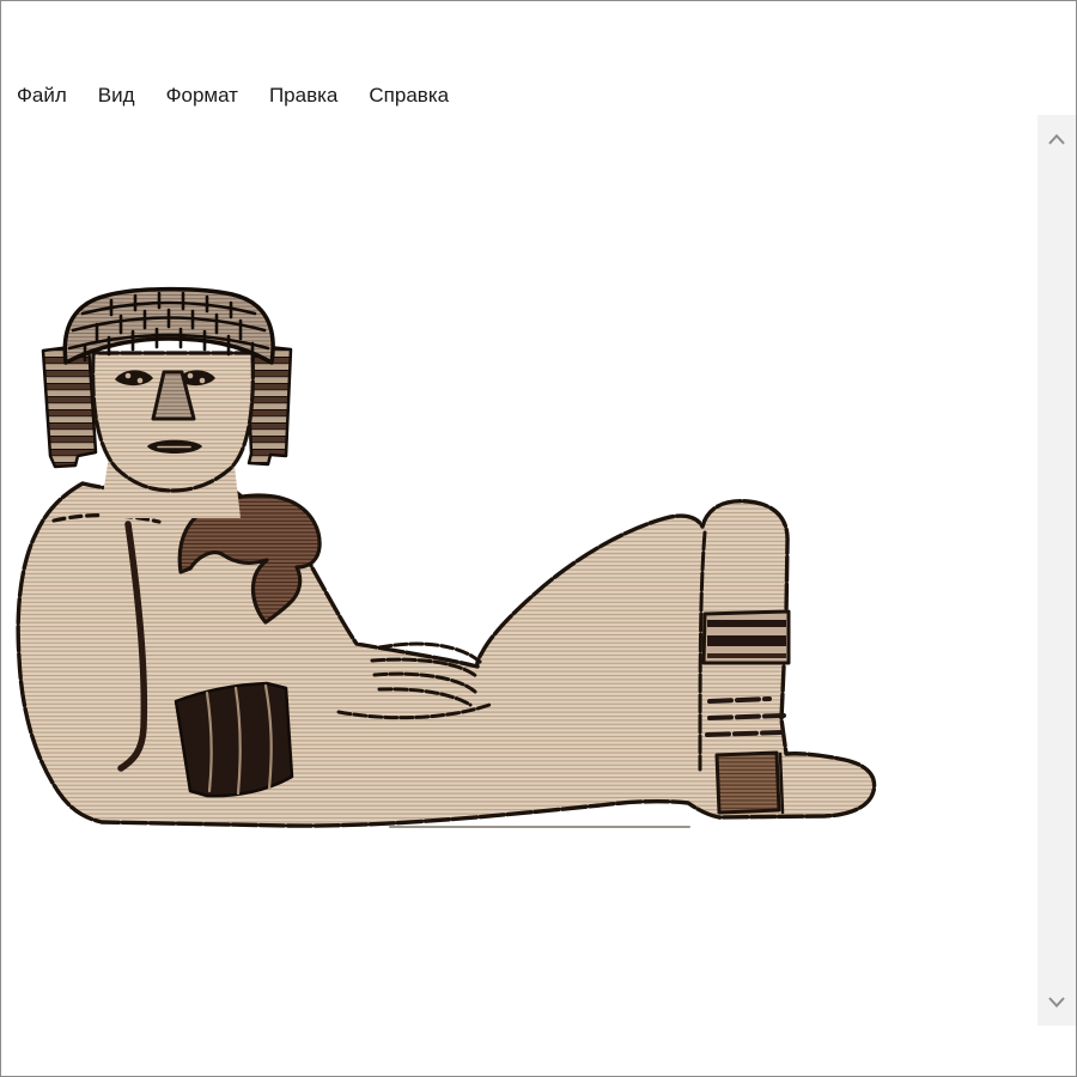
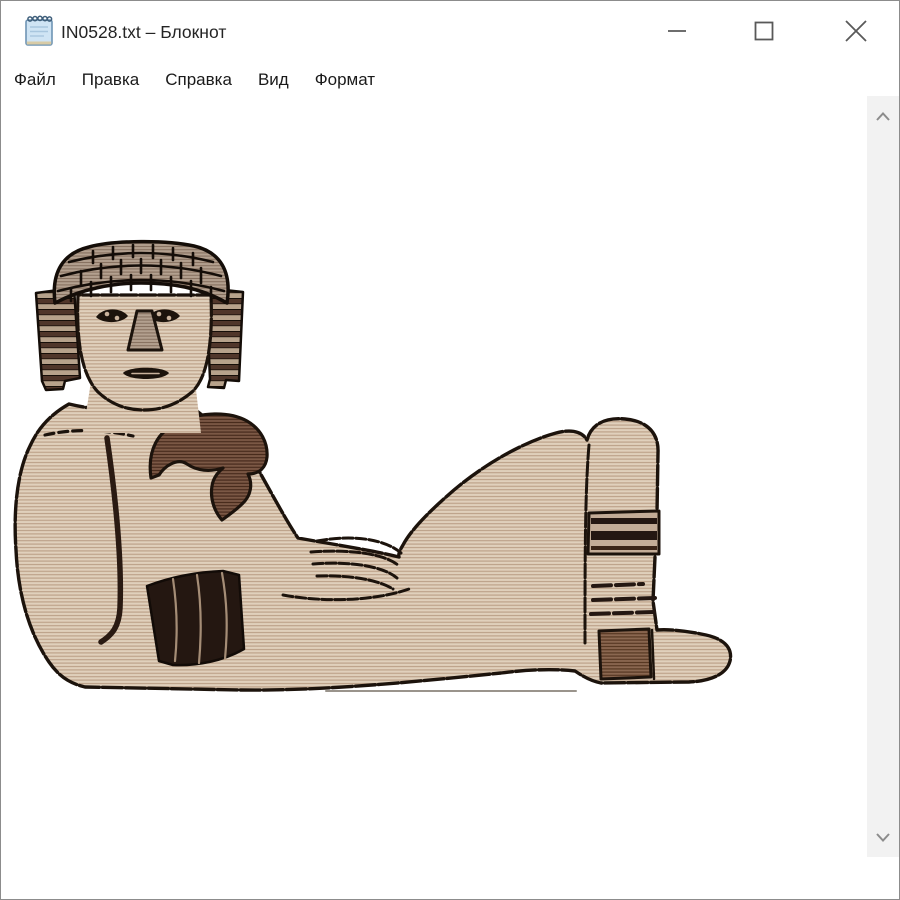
+ IN0528.txt – Блокнот
  Файл
- Вид
+ Правка
- Формат
+ Справка
- Правка
+ Вид
- Справка
+ Формат
